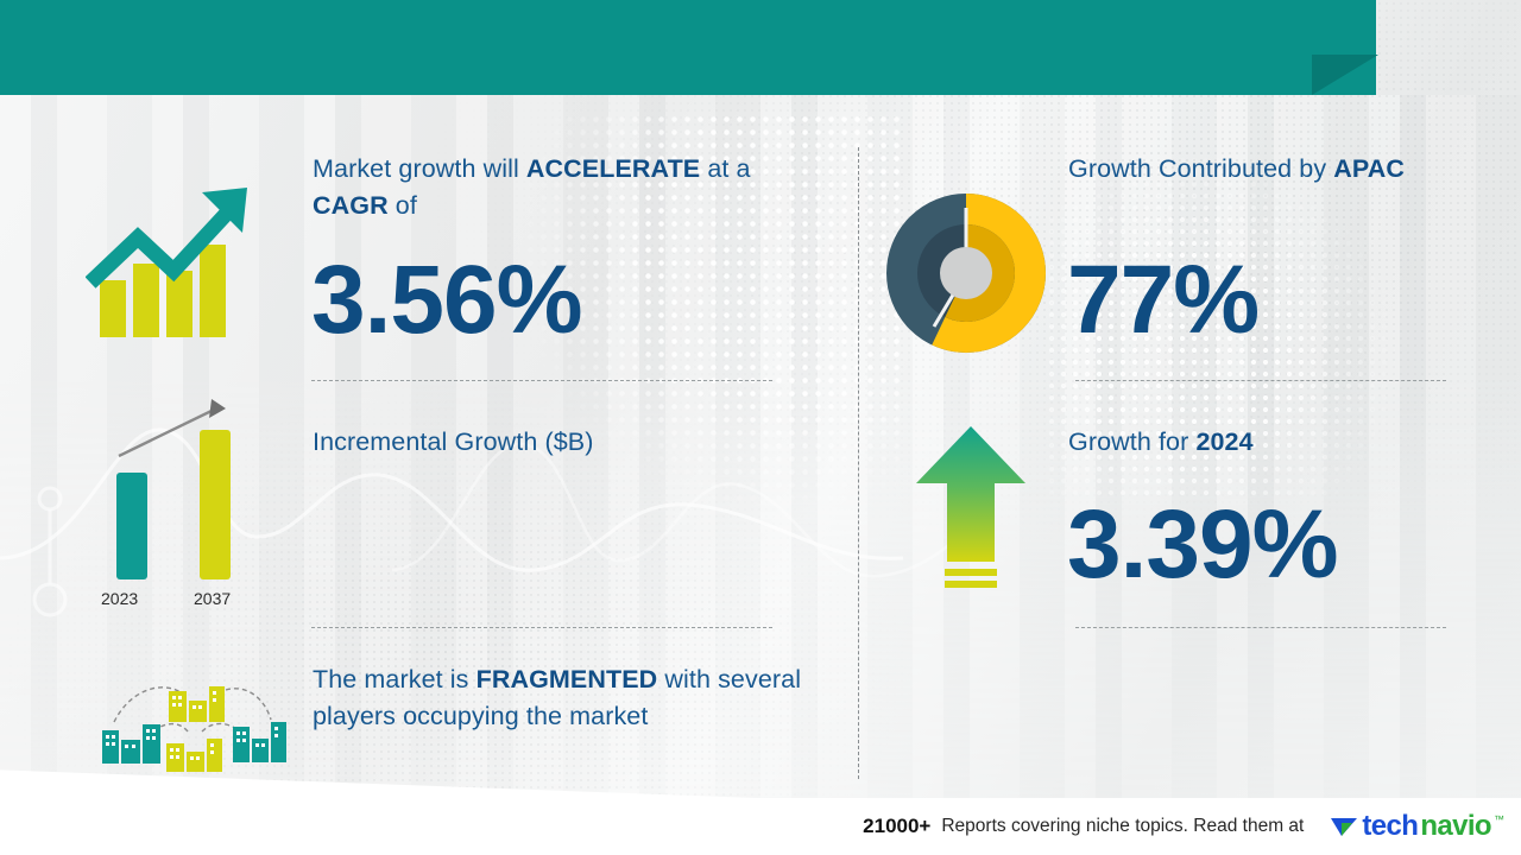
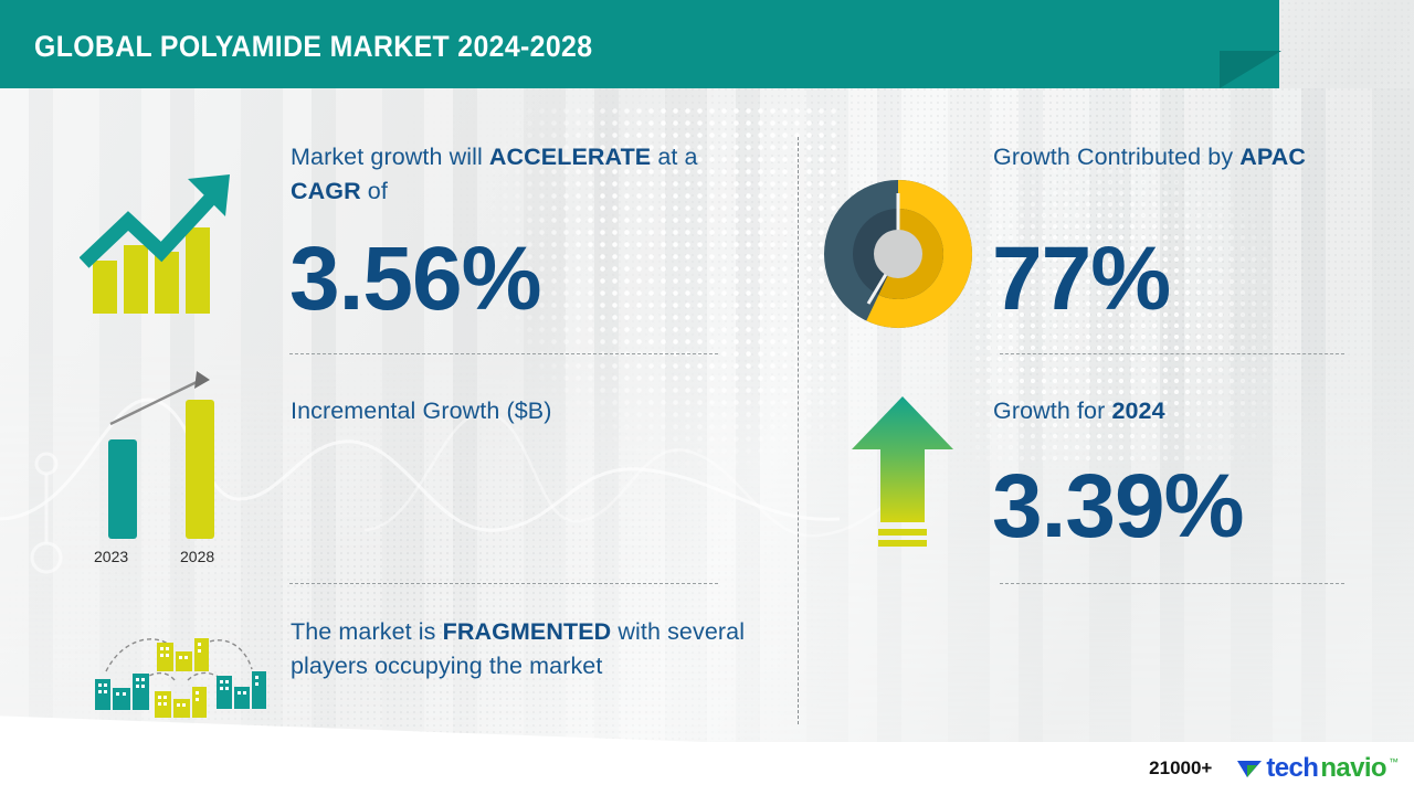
+ GLOBAL POLYAMIDE MARKET 2024-2028
  Market growth will ACCELERATE at a CAGR of
  3.56%
  2023
- 2037
+ 2028
  Incremental Growth ($B)
  The market is FRAGMENTED with several players occupying the market
  Growth Contributed by APAC
  77%
  Growth for 2024
  3.39%
  21000+
- Reports covering niche topics. Read them at
  tech
  navio
  ™
